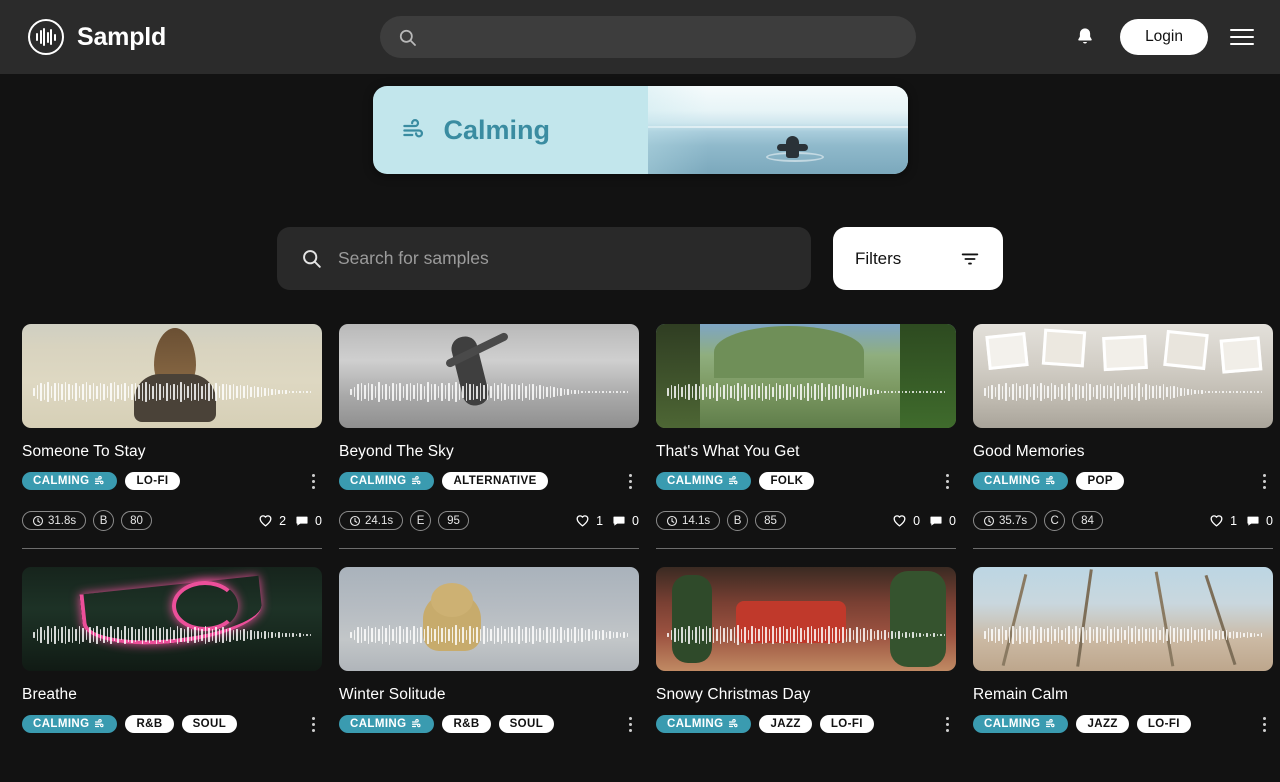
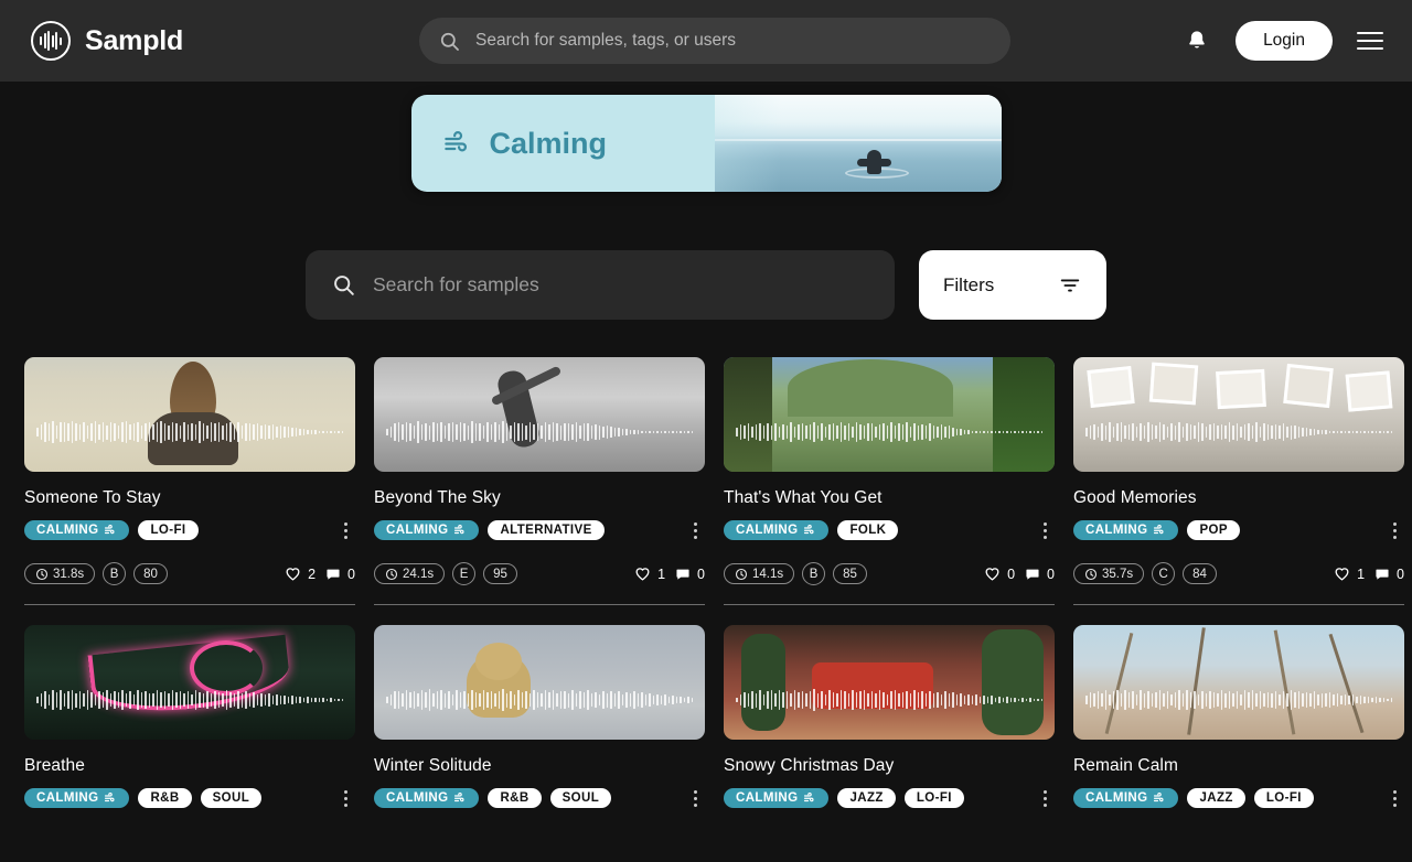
  Sampld
+ Search for samples, tags, or users
  Login
  Calming
  Search for samples
  Filters
  Someone To Stay
  CALMING
  LO-FI
  31.8s
  B
  80
  2
  0
  Beyond The Sky
  CALMING
  ALTERNATIVE
  24.1s
  E
  95
  1
  0
  That's What You Get
  CALMING
  FOLK
  14.1s
  B
  85
  0
  0
  Good Memories
  CALMING
  POP
  35.7s
  C
  84
  1
  0
  Breathe
  CALMING
  R&B
  SOUL
  Winter Solitude
  CALMING
  R&B
  SOUL
  Snowy Christmas Day
  CALMING
  JAZZ
  LO-FI
  Remain Calm
  CALMING
  JAZZ
  LO-FI
